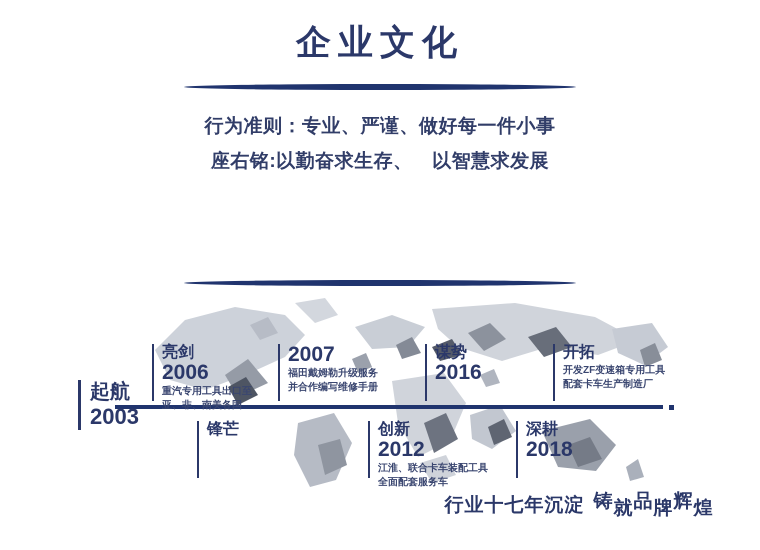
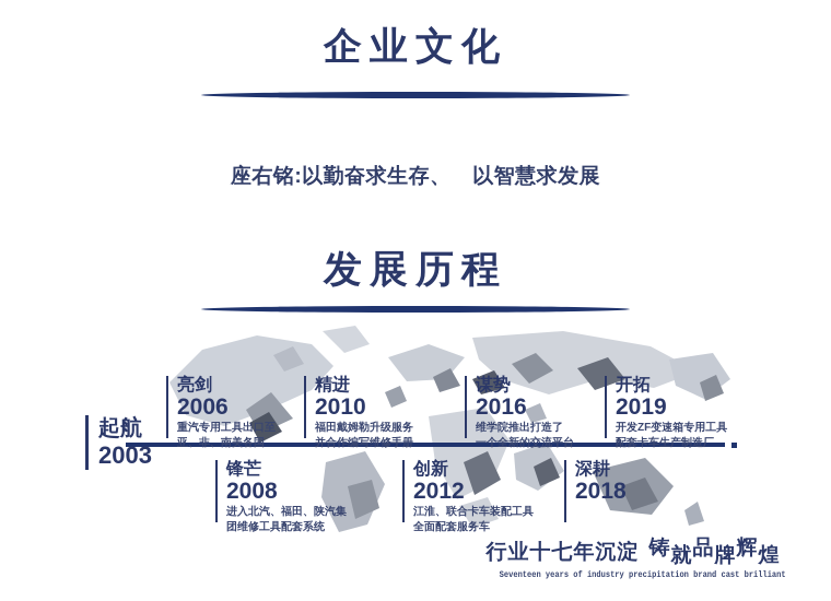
  企业文化
- 行为准则：专业、严谨、做好每一件小事
  座右铭:以勤奋求生存、 以智慧求发展
+ 发展历程
  起航
  2003
  亮剑
  2006
  重汽专用工具出口至
  亚、非、南美各国
  锋芒
+ 2008
+ 进入北汽、福田、陕汽集
+ 团维修工具配套系统
+ 精进
- 2007
+ 2010
  福田戴姆勒升级服务
  并合作编写维修手册
  创新
  2012
  江淮、联合卡车装配工具
  全面配套服务车
  谋势
  2016
+ 维学院推出打造了
+ 一个全新的交流平台
  深耕
  2018
  开拓
+ 2019
  开发ZF变速箱专用工具
  配套卡车生产制造厂
  行业十七年沉淀
  铸
  就
  品
  牌
  辉
  煌
+ Seventeen years of industry precipitation brand cast brilliant
